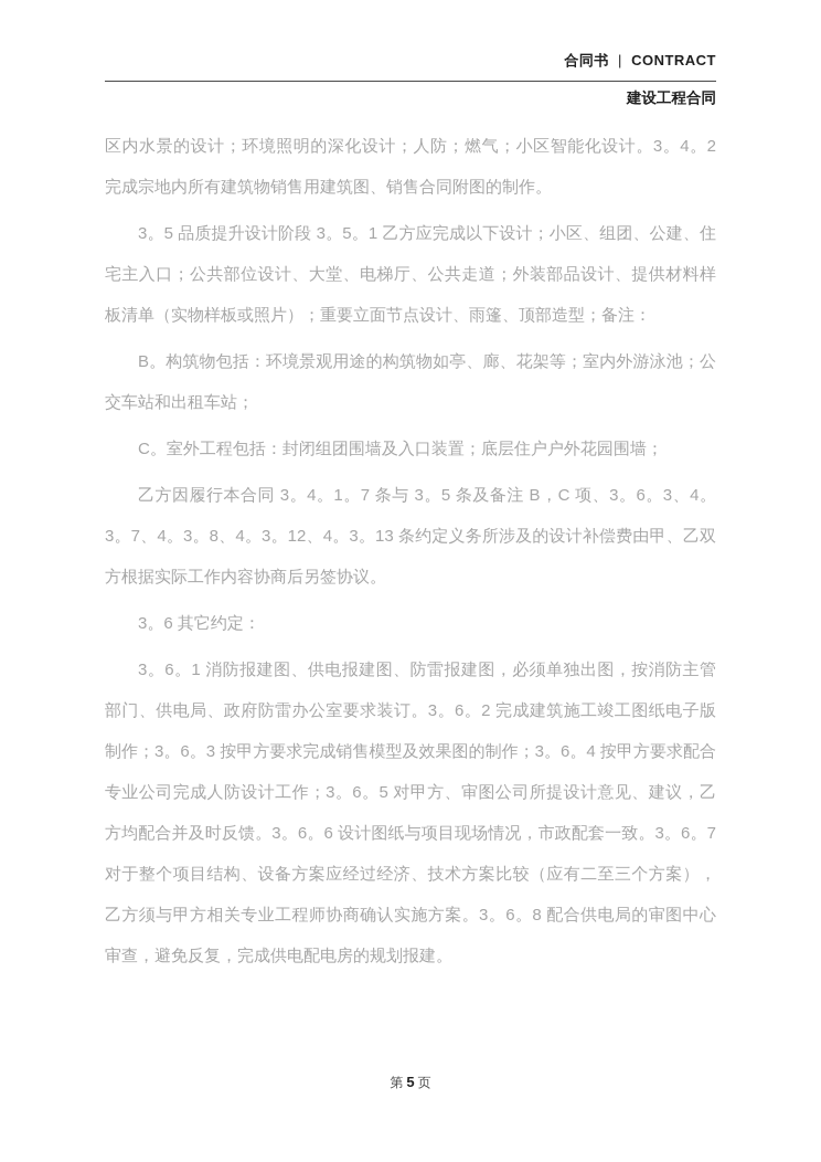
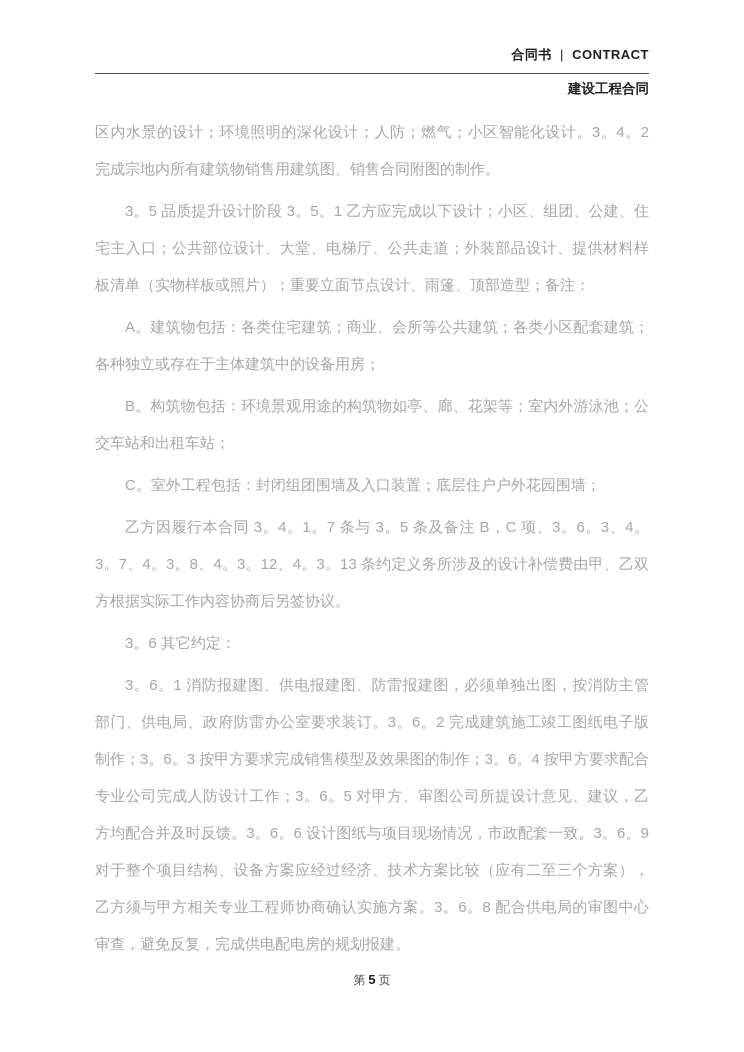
  合同书 | CONTRACT
  建设工程合同
  区内水景的设计；环境照明的深化设计；人防；燃气；小区智能化设计。3。4。2 完成宗地内所有建筑物销售用建筑图、销售合同附图的制作。
  3。5 品质提升设计阶段 3。5。1 乙方应完成以下设计；小区、组团、公建、住宅主入口；公共部位设计、大堂、电梯厅、公共走道；外装部品设计、提供材料样板清单（实物样板或照片）；重要立面节点设计、雨篷、顶部造型；备注：
+ A。建筑物包括：各类住宅建筑；商业、会所等公共建筑；各类小区配套建筑；各种独立或存在于主体建筑中的设备用房；
  B。构筑物包括：环境景观用途的构筑物如亭、廊、花架等；室内外游泳池；公交车站和出租车站；
  C。室外工程包括：封闭组团围墙及入口装置；底层住户户外花园围墙；
  乙方因履行本合同 3。4。1。7 条与 3。5 条及备注 B，C 项、3。6。3、4。3。7、4。3。8、4。3。12、4。3。13 条约定义务所涉及的设计补偿费由甲、乙双方根据实际工作内容协商后另签协议。
  3。6 其它约定：
- 3。6。1 消防报建图、供电报建图、防雷报建图，必须单独出图，按消防主管部门、供电局、政府防雷办公室要求装订。3。6。2 完成建筑施工竣工图纸电子版制作；3。6。3 按甲方要求完成销售模型及效果图的制作；3。6。4 按甲方要求配合专业公司完成人防设计工作；3。6。5 对甲方、审图公司所提设计意见、建议，乙方均配合并及时反馈。3。6。6 设计图纸与项目现场情况，市政配套一致。3。6。7 对于整个项目结构、设备方案应经过经济、技术方案比较（应有二至三个方案），乙方须与甲方相关专业工程师协商确认实施方案。3。6。8 配合供电局的审图中心审查，避免反复，完成供电配电房的规划报建。
+ 3。6。1 消防报建图、供电报建图、防雷报建图，必须单独出图，按消防主管部门、供电局、政府防雷办公室要求装订。3。6。2 完成建筑施工竣工图纸电子版制作；3。6。3 按甲方要求完成销售模型及效果图的制作；3。6。4 按甲方要求配合专业公司完成人防设计工作；3。6。5 对甲方、审图公司所提设计意见、建议，乙方均配合并及时反馈。3。6。6 设计图纸与项目现场情况，市政配套一致。3。6。9 对于整个项目结构、设备方案应经过经济、技术方案比较（应有二至三个方案），乙方须与甲方相关专业工程师协商确认实施方案。3。6。8 配合供电局的审图中心审查，避免反复，完成供电配电房的规划报建。
  第 5 页
